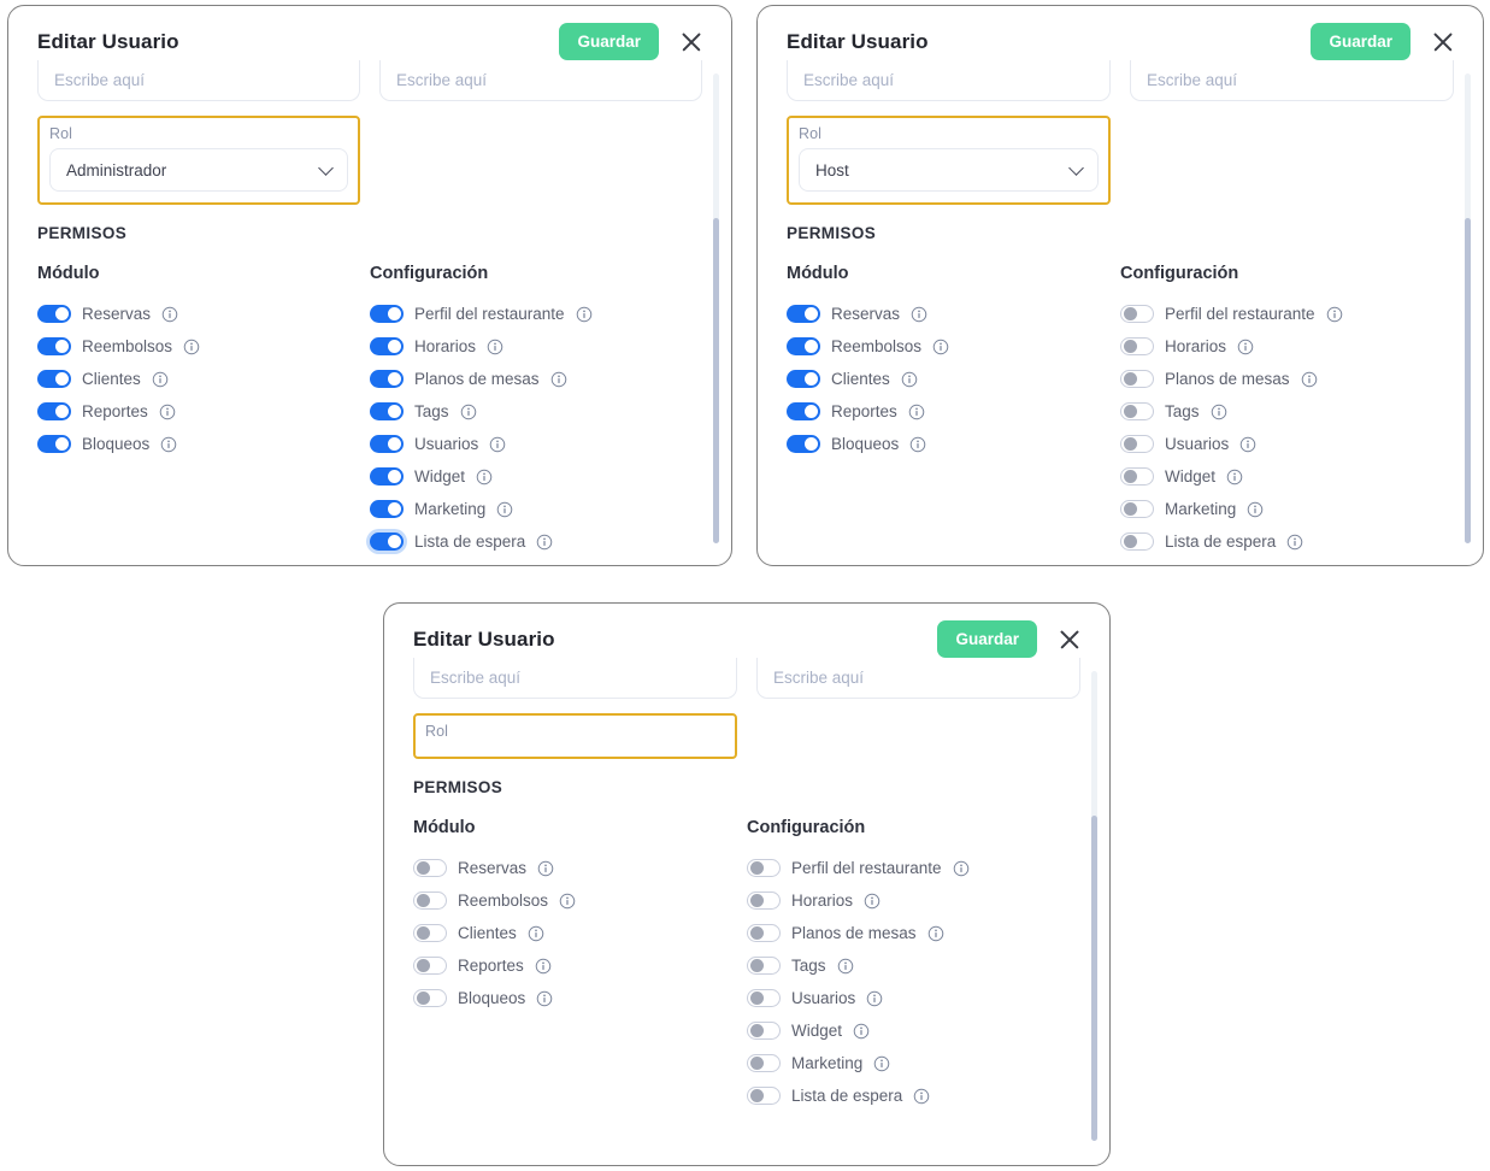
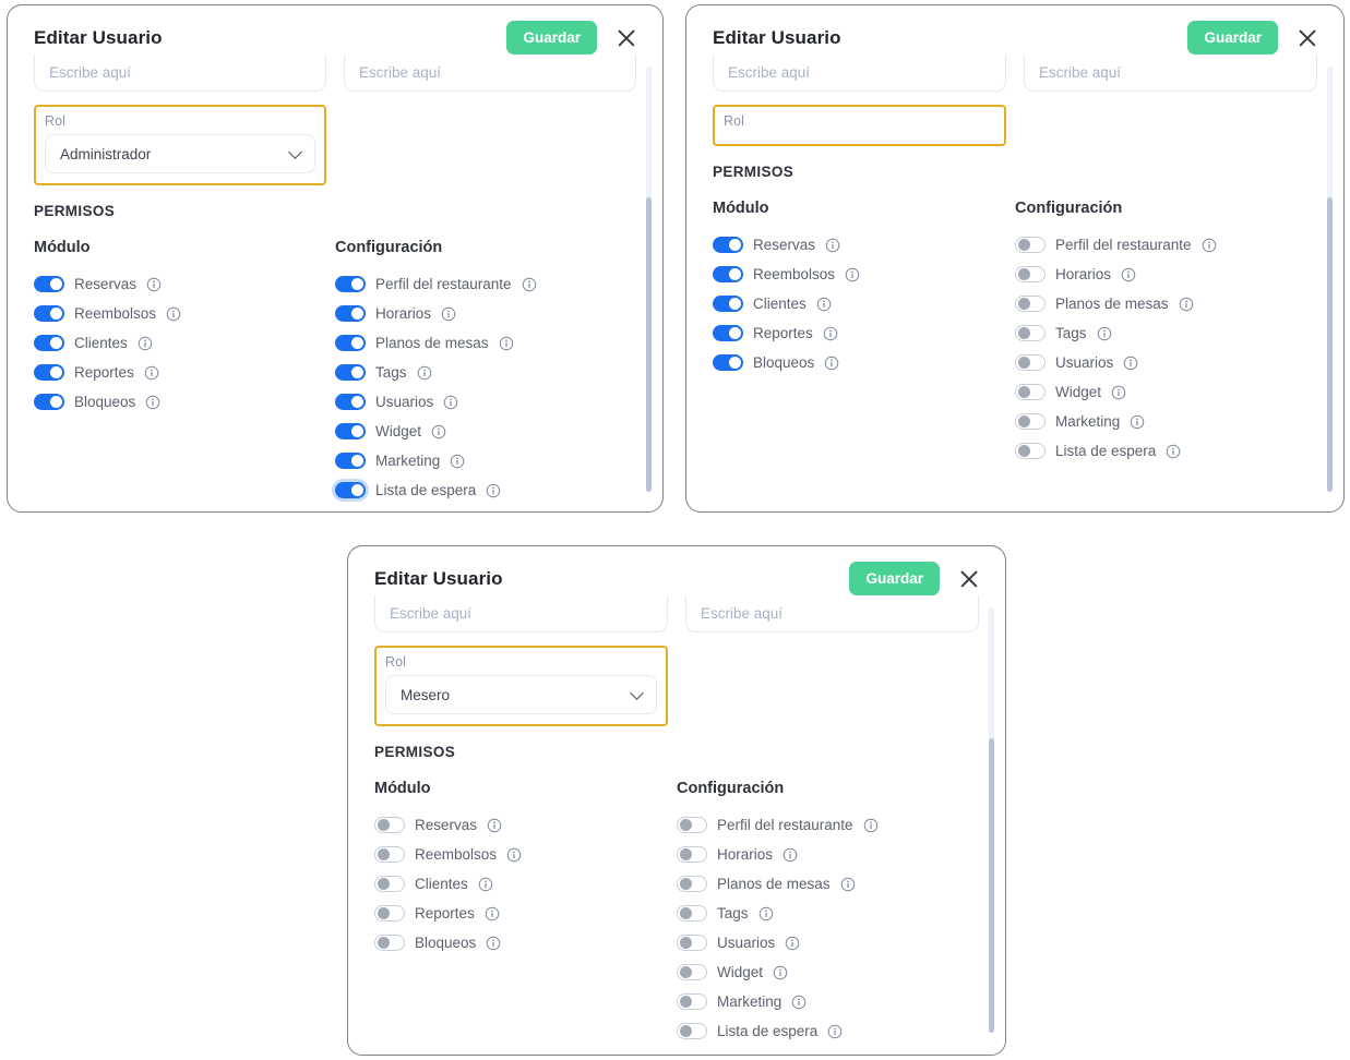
  Editar Usuario
  Guardar
  Escribe aquí
  Escribe aquí
  Rol
  Administrador
  PERMISOS
  Módulo
  Reservas
  Reembolsos
  Clientes
  Reportes
  Bloqueos
  Configuración
  Perfil del restaurante
  Horarios
  Planos de mesas
  Tags
  Usuarios
  Widget
  Marketing
  Lista de espera
  Editar Usuario
  Guardar
  Escribe aquí
  Escribe aquí
  Rol
- Host
  PERMISOS
  Módulo
  Reservas
  Reembolsos
  Clientes
  Reportes
  Bloqueos
  Configuración
  Perfil del restaurante
  Horarios
  Planos de mesas
  Tags
  Usuarios
  Widget
  Marketing
  Lista de espera
  Editar Usuario
  Guardar
  Escribe aquí
  Escribe aquí
  Rol
+ Mesero
  PERMISOS
  Módulo
  Reservas
  Reembolsos
  Clientes
  Reportes
  Bloqueos
  Configuración
  Perfil del restaurante
  Horarios
  Planos de mesas
  Tags
  Usuarios
  Widget
  Marketing
  Lista de espera
